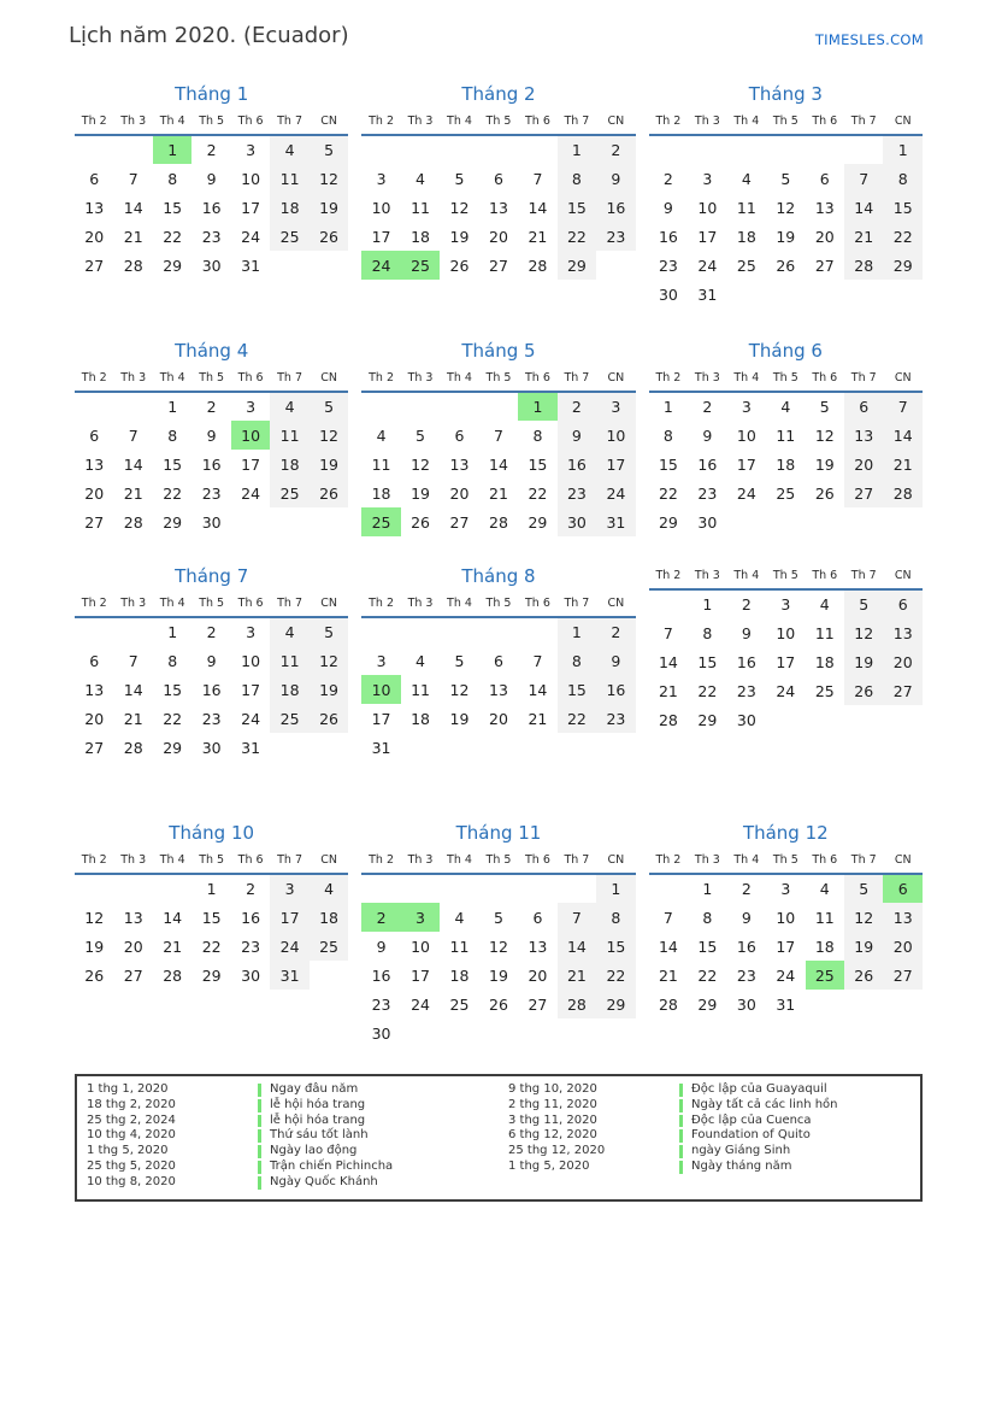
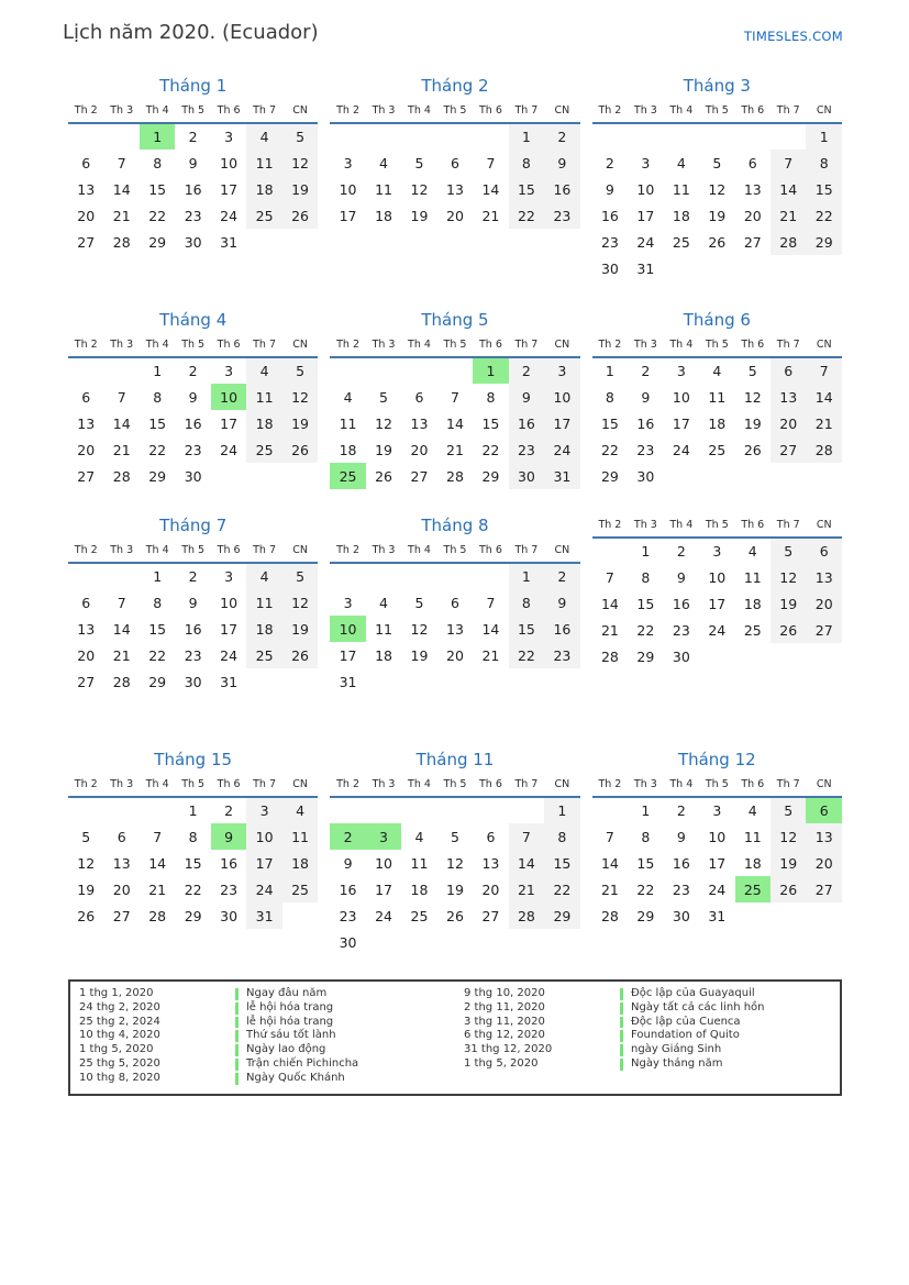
  Lịch năm 2020. (Ecuador)
  TIMESLES.COM
  Tháng 1
  Th 2	Th 3	Th 4	Th 5	Th 6	Th 7	CN
  		1	2	3	4	5
  6	7	8	9	10	11	12
  13	14	15	16	17	18	19
  20	21	22	23	24	25	26
  27	28	29	30	31
  Tháng 2
  Th 2	Th 3	Th 4	Th 5	Th 6	Th 7	CN
  					1	2
  3	4	5	6	7	8	9
  10	11	12	13	14	15	16
  17	18	19	20	21	22	23
- 24	25	26	27	28	29
  Tháng 3
  Th 2	Th 3	Th 4	Th 5	Th 6	Th 7	CN
  						1
  2	3	4	5	6	7	8
  9	10	11	12	13	14	15
  16	17	18	19	20	21	22
  23	24	25	26	27	28	29
  30	31
  Tháng 4
  Th 2	Th 3	Th 4	Th 5	Th 6	Th 7	CN
  		1	2	3	4	5
  6	7	8	9	10	11	12
  13	14	15	16	17	18	19
  20	21	22	23	24	25	26
  27	28	29	30
  Tháng 5
  Th 2	Th 3	Th 4	Th 5	Th 6	Th 7	CN
  				1	2	3
  4	5	6	7	8	9	10
  11	12	13	14	15	16	17
  18	19	20	21	22	23	24
  25	26	27	28	29	30	31
  Tháng 6
  Th 2	Th 3	Th 4	Th 5	Th 6	Th 7	CN
  1	2	3	4	5	6	7
  8	9	10	11	12	13	14
  15	16	17	18	19	20	21
  22	23	24	25	26	27	28
  29	30
  Tháng 7
  Th 2	Th 3	Th 4	Th 5	Th 6	Th 7	CN
  		1	2	3	4	5
  6	7	8	9	10	11	12
  13	14	15	16	17	18	19
  20	21	22	23	24	25	26
  27	28	29	30	31
  Tháng 8
  Th 2	Th 3	Th 4	Th 5	Th 6	Th 7	CN
  					1	2
  3	4	5	6	7	8	9
  10	11	12	13	14	15	16
  17	18	19	20	21	22	23
  31
  Th 2	Th 3	Th 4	Th 5	Th 6	Th 7	CN
  	1	2	3	4	5	6
  7	8	9	10	11	12	13
  14	15	16	17	18	19	20
  21	22	23	24	25	26	27
  28	29	30
- Tháng 10
+ Tháng 15
  Th 2	Th 3	Th 4	Th 5	Th 6	Th 7	CN
  			1	2	3	4
+ 5	6	7	8	9	10	11
  12	13	14	15	16	17	18
  19	20	21	22	23	24	25
  26	27	28	29	30	31
  Tháng 11
  Th 2	Th 3	Th 4	Th 5	Th 6	Th 7	CN
  						1
  2	3	4	5	6	7	8
  9	10	11	12	13	14	15
  16	17	18	19	20	21	22
  23	24	25	26	27	28	29
  30
  Tháng 12
  Th 2	Th 3	Th 4	Th 5	Th 6	Th 7	CN
  	1	2	3	4	5	6
  7	8	9	10	11	12	13
  14	15	16	17	18	19	20
  21	22	23	24	25	26	27
  28	29	30	31
  1 thg 1, 2020
  Ngay đâu năm
- 18 thg 2, 2020
+ 24 thg 2, 2020
  lễ hội hóa trang
  25 thg 2, 2024
  lễ hội hóa trang
  10 thg 4, 2020
  Thứ sáu tốt lành
  1 thg 5, 2020
  Ngày lao động
  25 thg 5, 2020
  Trận chiến Pichincha
  10 thg 8, 2020
  Ngày Quốc Khánh
  9 thg 10, 2020
  Độc lập của Guayaquil
  2 thg 11, 2020
  Ngày tất cả các linh hồn
  3 thg 11, 2020
  Độc lập của Cuenca
  6 thg 12, 2020
  Foundation of Quito
- 25 thg 12, 2020
+ 31 thg 12, 2020
  ngày Giáng Sinh
  1 thg 5, 2020
  Ngày tháng năm
